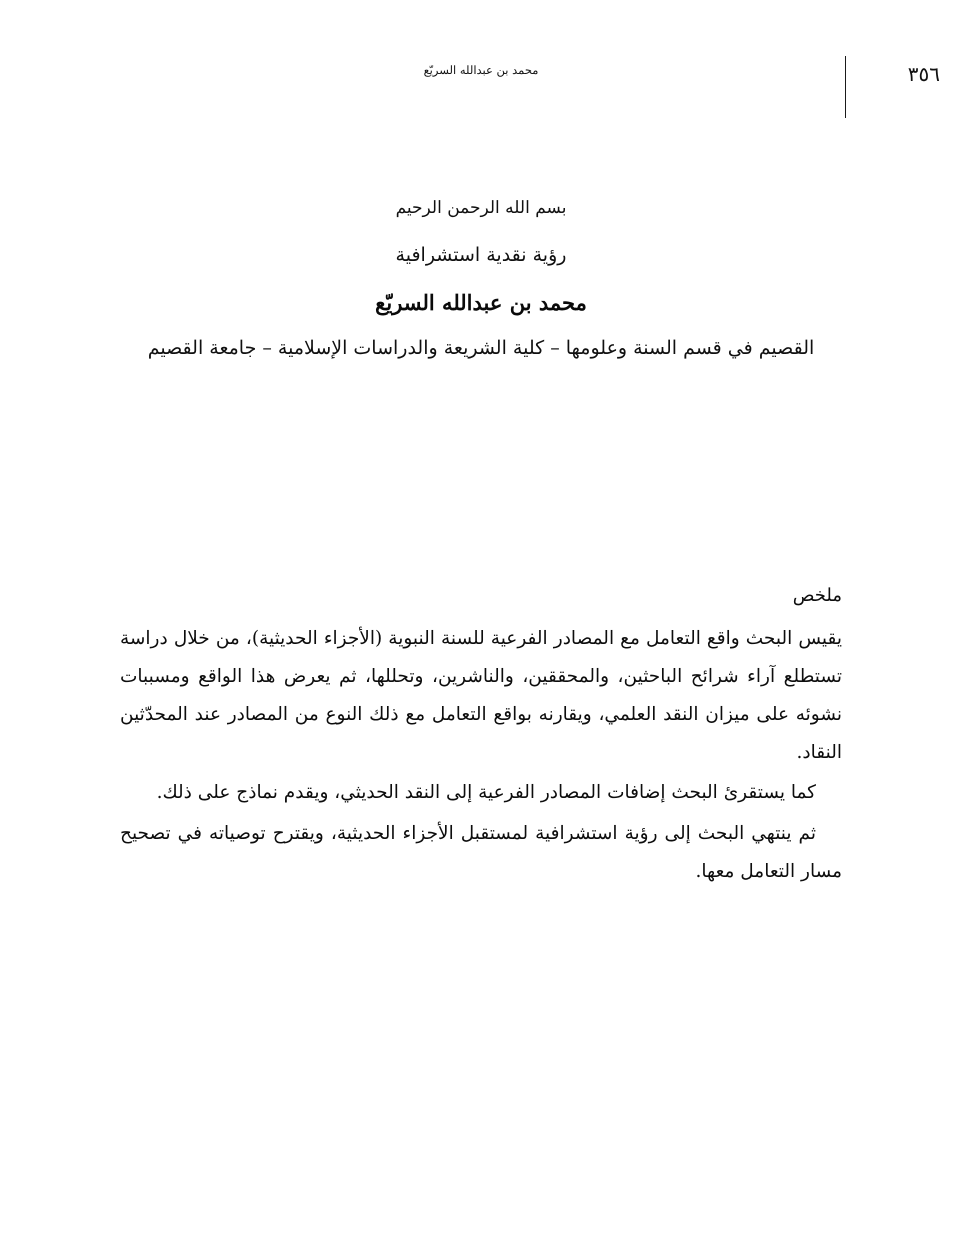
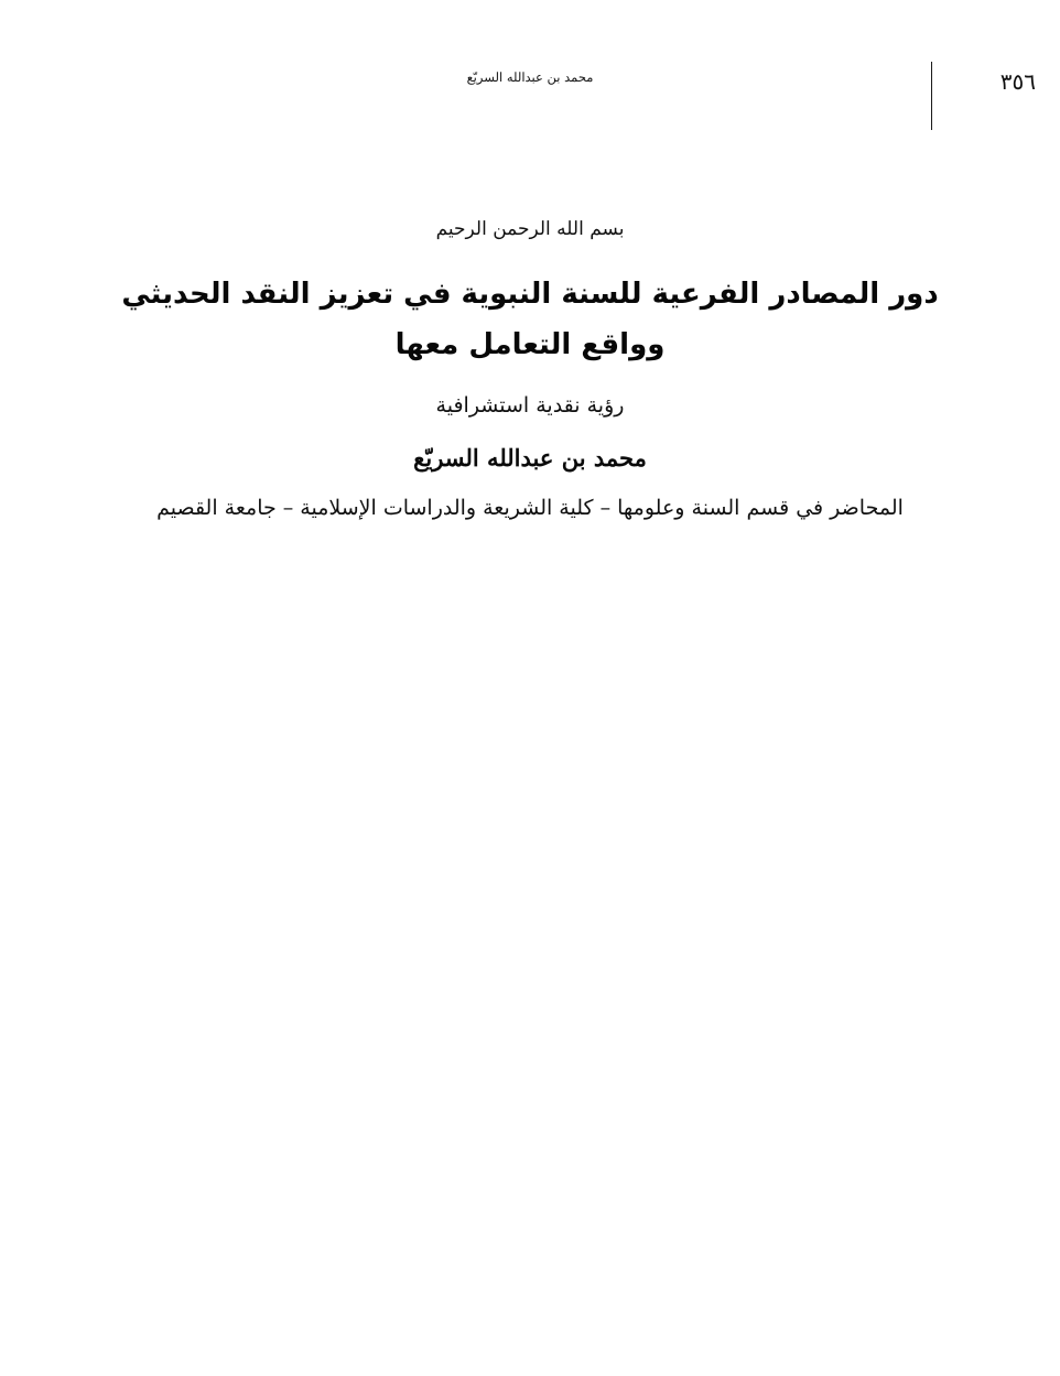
  ٣٥٦
  محمد بن عبدالله السريّع
  بسم الله الرحمن الرحيم
+ دور المصادر الفرعية للسنة النبوية في تعزيز النقد الحديثي
+ وواقع التعامل معها
  رؤية نقدية استشرافية
  محمد بن عبدالله السريّع
- القصيم في قسم السنة وعلومها – كلية الشريعة والدراسات الإسلامية – جامعة القصيم
+ المحاضر في قسم السنة وعلومها – كلية الشريعة والدراسات الإسلامية – جامعة القصيم
- ملخص
- يقيس البحث واقع التعامل مع المصادر الفرعية للسنة النبوية (الأجزاء الحديثية)، من خلال دراسة تستطلع آراء شرائح الباحثين، والمحققين، والناشرين، وتحللها، ثم يعرض هذا الواقع ومسببات نشوئه على ميزان النقد العلمي، ويقارنه بواقع التعامل مع ذلك النوع من المصادر عند المحدّثين النقاد.
- كما يستقرئ البحث إضافات المصادر الفرعية إلى النقد الحديثي، ويقدم نماذج على ذلك.
- ثم ينتهي البحث إلى رؤية استشرافية لمستقبل الأجزاء الحديثية، ويقترح توصياته في تصحيح مسار التعامل معها.
